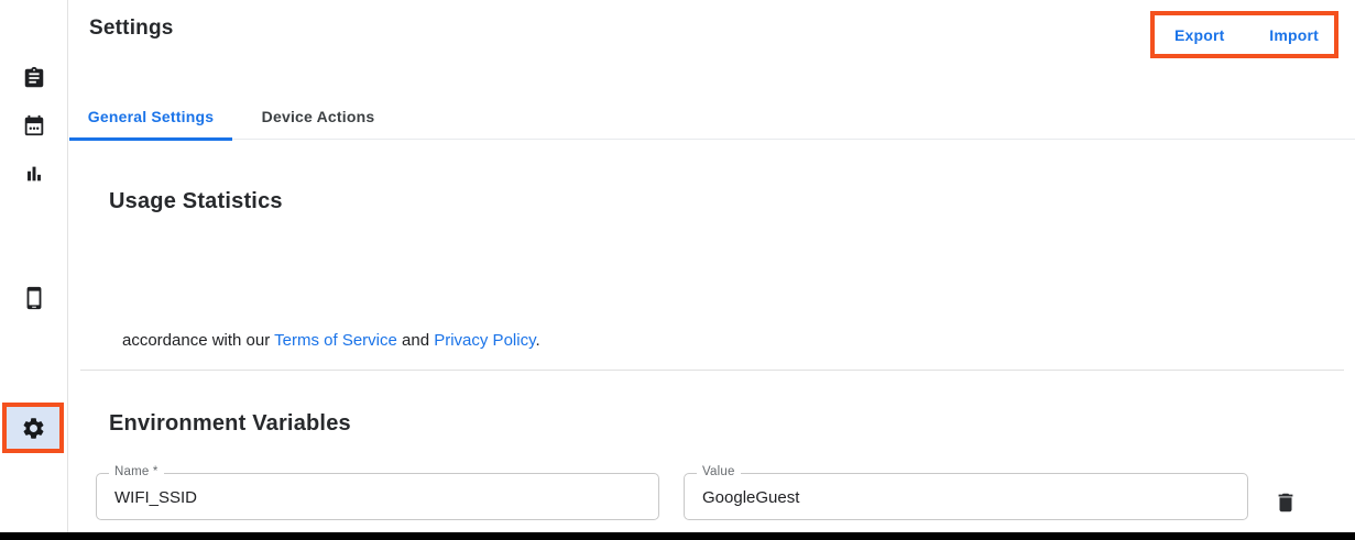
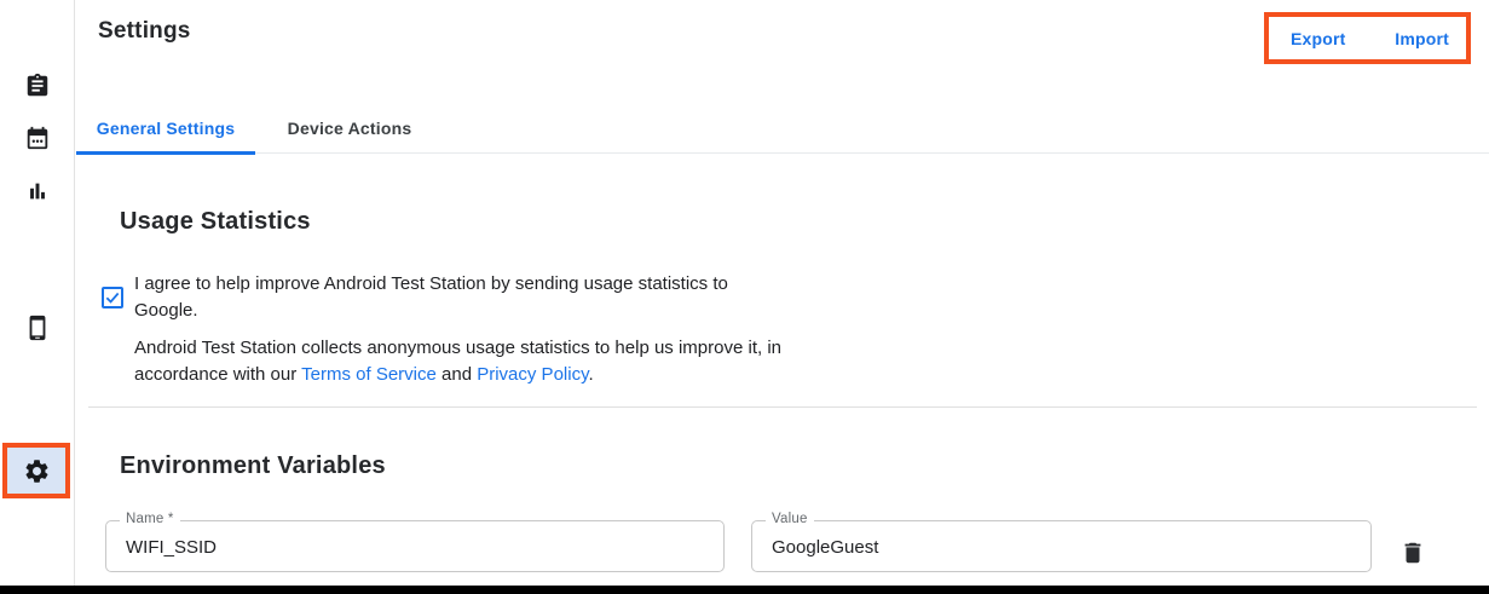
  Settings
  Export
  Import
  General Settings
  Device Actions
  Usage Statistics
+ I agree to help improve Android Test Station by sending usage statistics to
+ Google.
+ Android Test Station collects anonymous usage statistics to help us improve it, in
  accordance with our Terms of Service and Privacy Policy.
  Environment Variables
  Name *
  WIFI_SSID
  Value
  GoogleGuest
